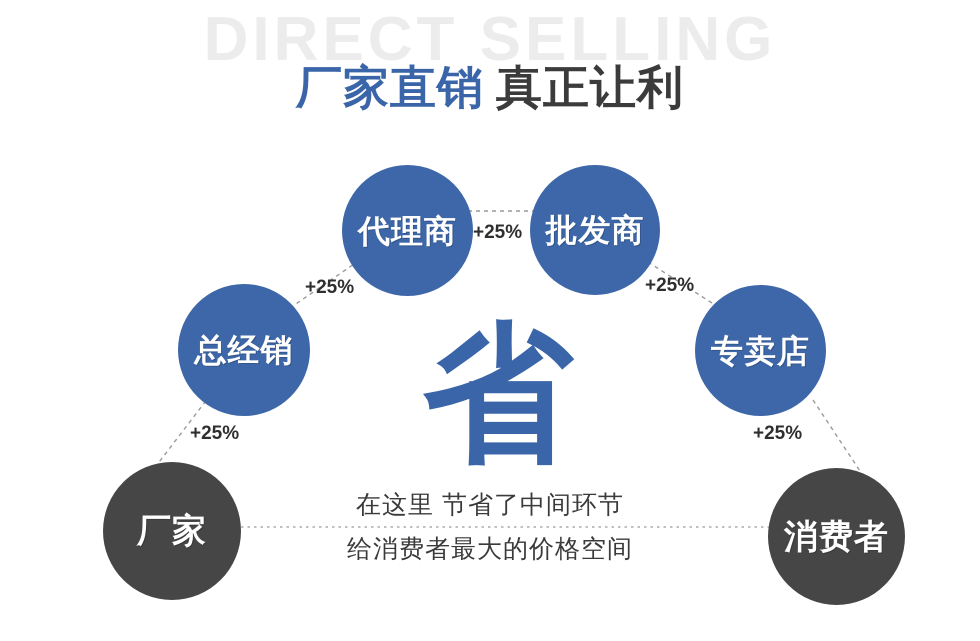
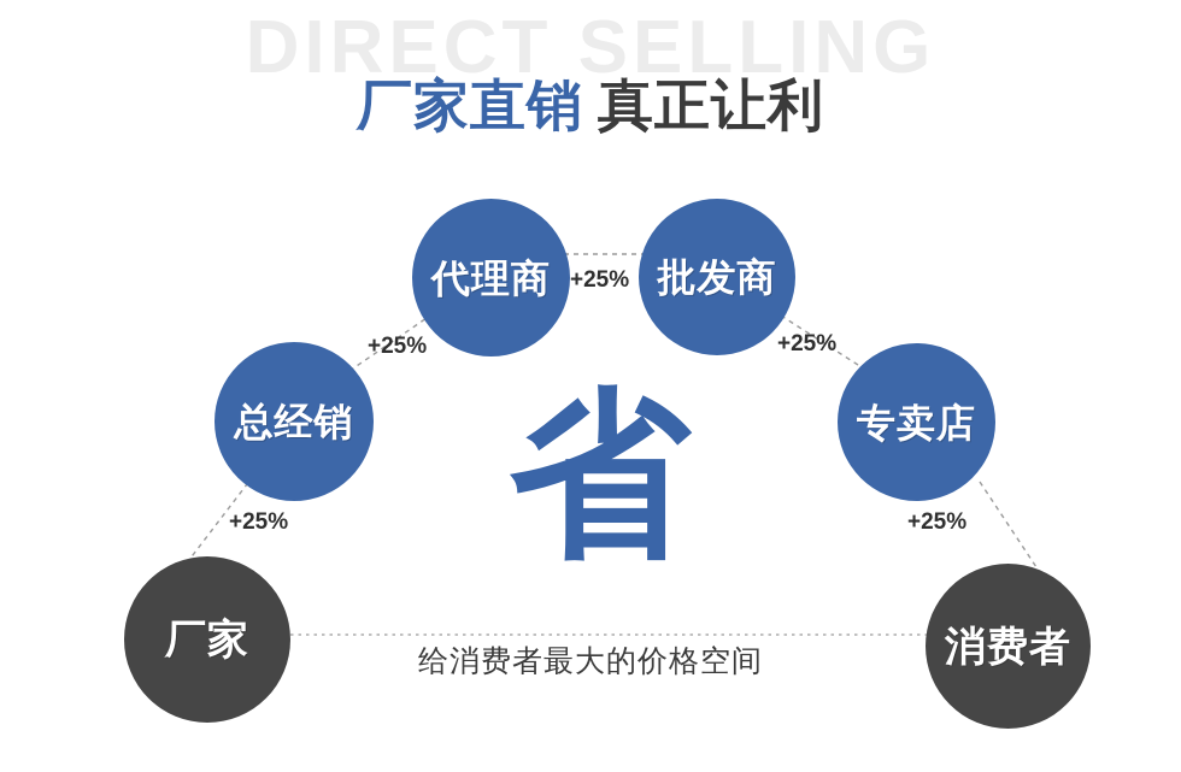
  DIRECT SELLING
  厂家直销 真正让利
  厂家
  总经销
  代理商
  批发商
  专卖店
  消费者
  +25%
  +25%
  +25%
  +25%
  +25%
  省
- 在这里 节省了中间环节
  给消费者最大的价格空间
